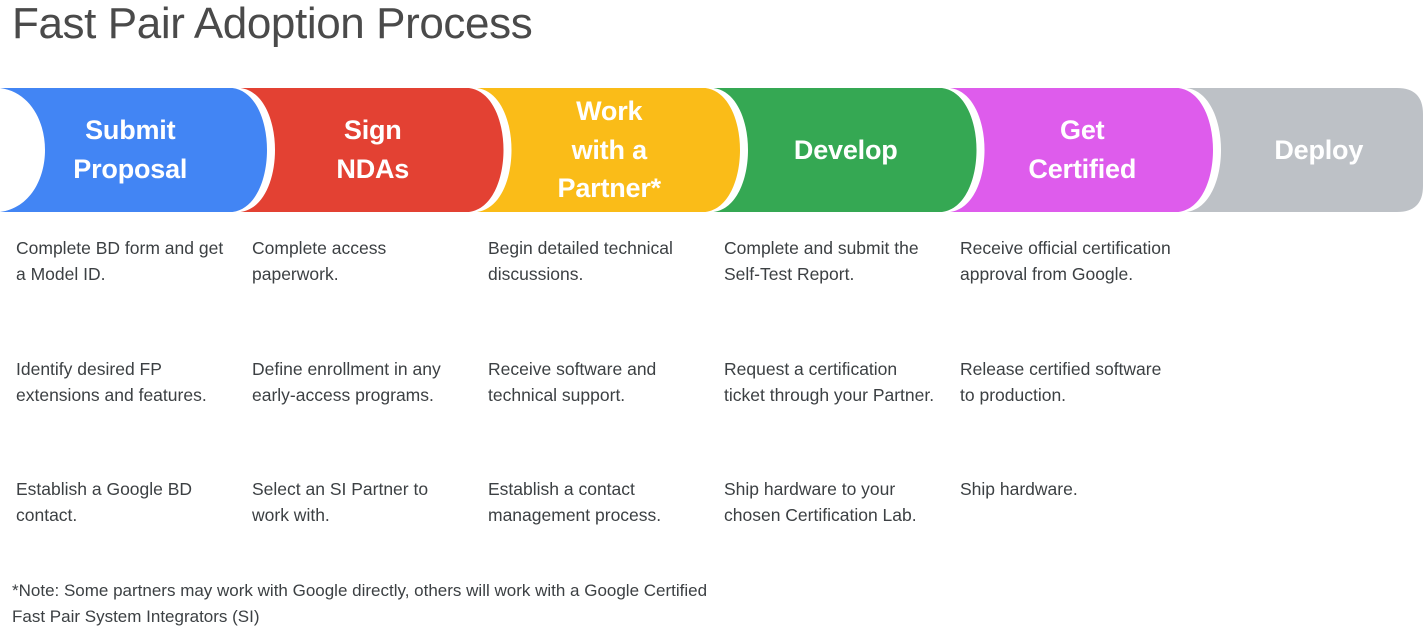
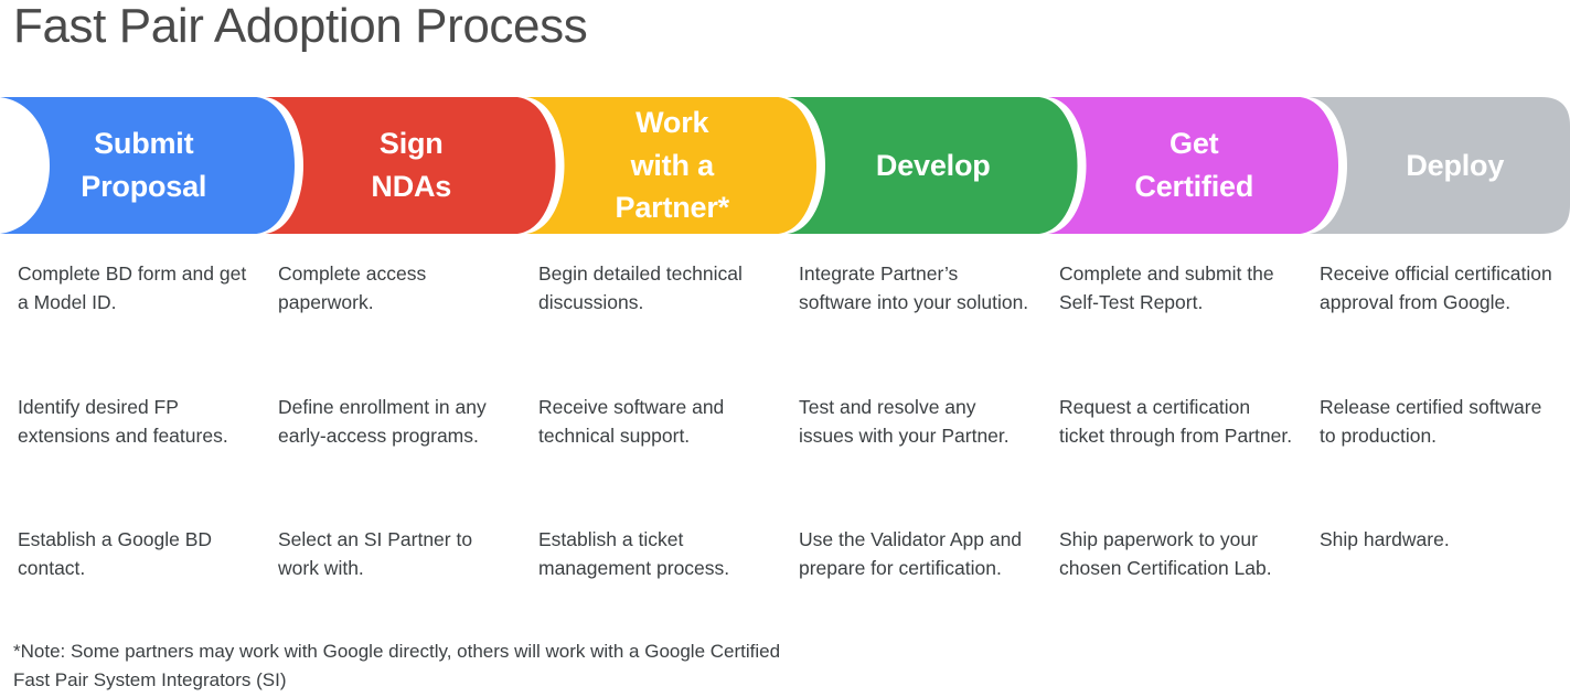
  Fast Pair Adoption Process
  Submit
  Proposal
  Sign
  NDAs
  Work
  with a
  Partner*
  Develop
  Get
  Certified
  Deploy
  Complete BD form and get a Model ID.
  Identify desired FP extensions and features.
  Establish a Google BD contact.
  Complete access paperwork.
  Define enrollment in any early-access programs.
  Select an SI Partner to work with.
  Begin detailed technical discussions.
  Receive software and technical support.
- Establish a contact management process.
+ Establish a ticket management process.
+ Integrate Partner’s software into your solution.
+ Test and resolve any issues with your Partner.
+ Use the Validator App and prepare for certification.
  Complete and submit the Self-Test Report.
- Request a certification ticket through your Partner.
+ Request a certification ticket through from Partner.
- Ship hardware to your chosen Certification Lab.
+ Ship paperwork to your chosen Certification Lab.
  Receive official certification approval from Google.
  Release certified software to production.
  Ship hardware.
  *Note: Some partners may work with Google directly, others will work with a Google Certified Fast Pair System Integrators (SI)
